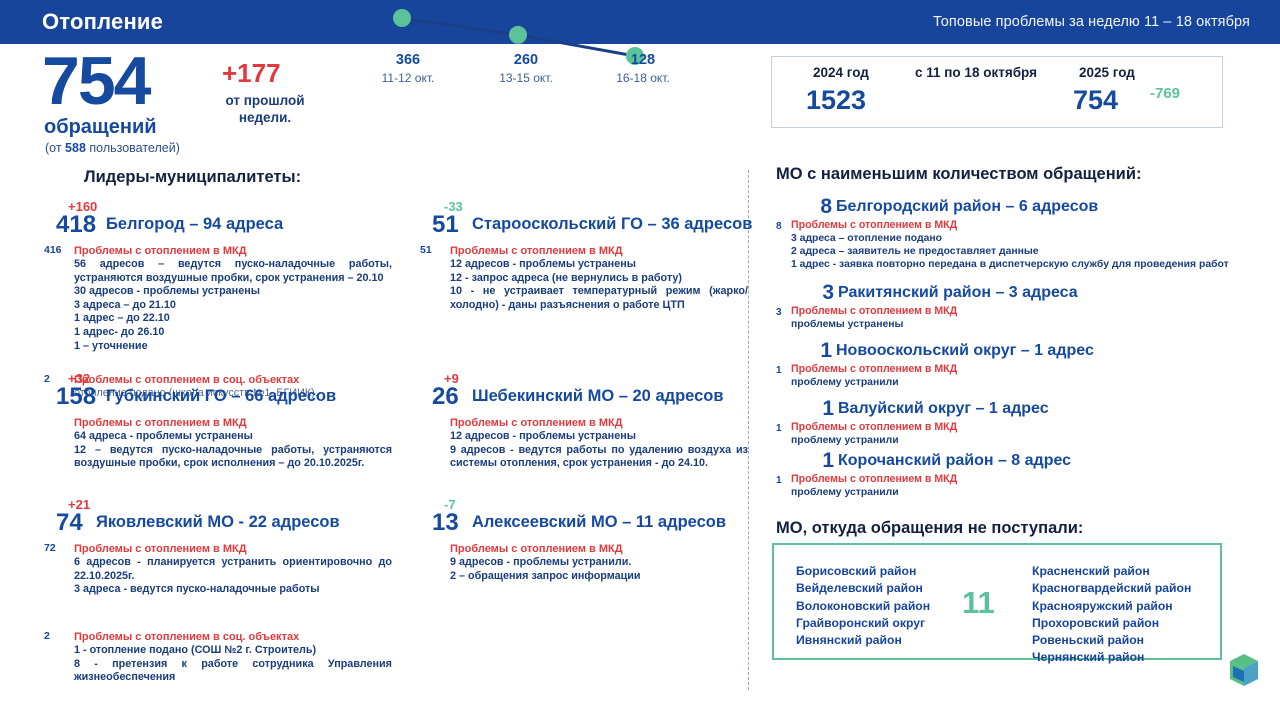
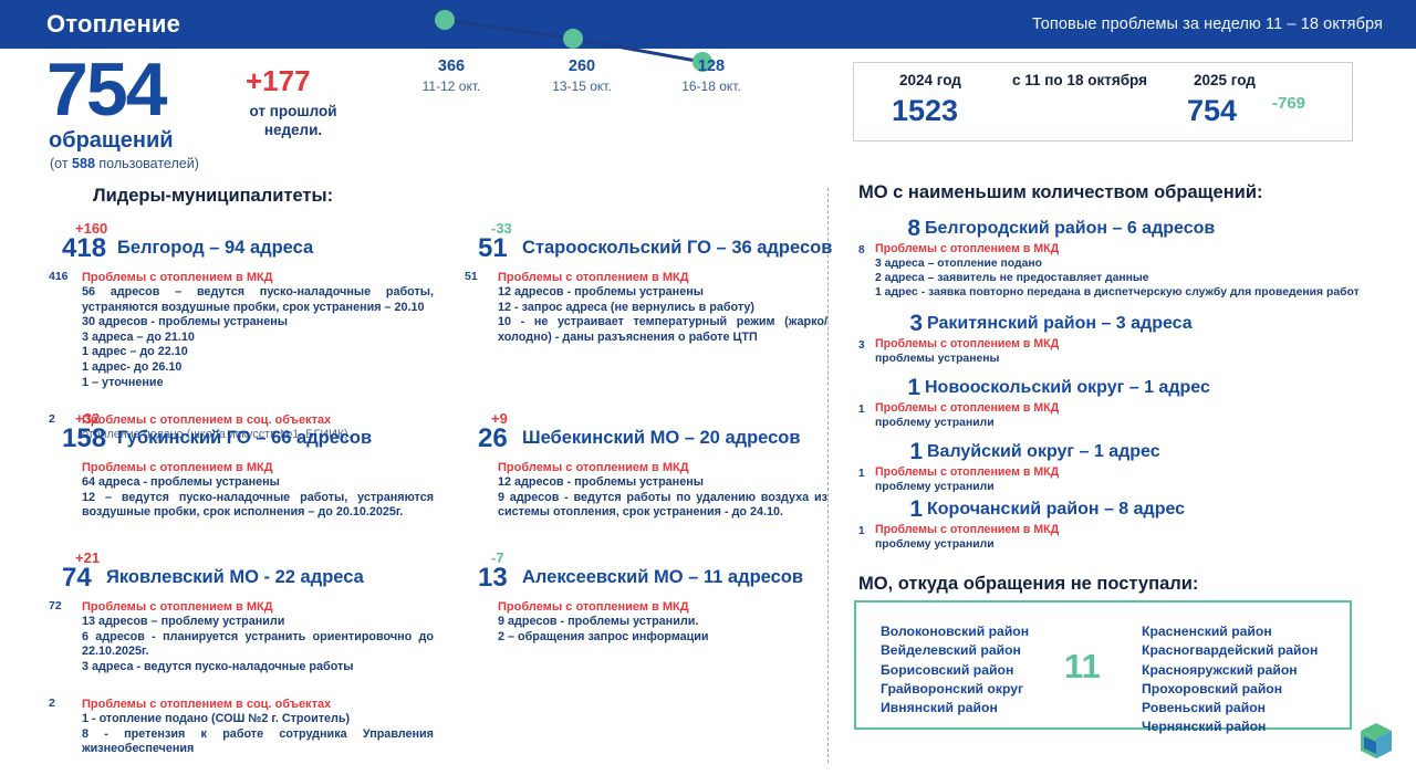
  Отопление
  Топовые проблемы за неделю 11 – 18 октября
  754
  обращений
  (от 588 пользователей)
  +177
  от прошлой недели.
  366
  11-12 окт.
  260
  13-15 окт.
  128
  16-18 окт.
  2024 год
  1523
  с 11 по 18 октября
  2025 год
  754
  -769
  Лидеры-муниципалитеты:
  МО с наименьшим количеством обращений:
  МО, откуда обращения не поступали:
  +160
  418
  Белгород – 94 адреса
  416
  Проблемы с отоплением в МКД
  56 адресов – ведутся пуско-наладочные работы, устраняются воздушные пробки, срок устранения – 20.10
  30 адресов - проблемы устранены
  3 адреса – до 21.10
  1 адрес – до 22.10
  1 адрес- до 26.10
  1 – уточнение
  2
  Проблемы с отоплением в соц. объектах
  отопление подано (школа искусств №1, БГИИК).
  +32
  158
  Губкинский ГО – 66 адресов
  Проблемы с отоплением в МКД
  64 адреса - проблемы устранены
  12 – ведутся пуско-наладочные работы, устраняются воздушные пробки, срок исполнения – до 20.10.2025г.
  +21
  74
- Яковлевский МО - 22 адресов
+ Яковлевский МО - 22 адреса
  72
  Проблемы с отоплением в МКД
+ 13 адресов – проблему устранили
  6 адресов - планируется устранить ориентировочно до 22.10.2025г.
  3 адреса - ведутся пуско-наладочные работы
  2
  Проблемы с отоплением в соц. объектах
  1 - отопление подано (СОШ №2 г. Строитель)
  8 - претензия к работе сотрудника Управления жизнеобеспечения
  -33
  51
  Старооскольский ГО – 36 адресов
  51
  Проблемы с отоплением в МКД
  12 адресов - проблемы устранены
  12 - запрос адреса (не вернулись в работу)
  10 - не устраивает температурный режим (жарко/холодно) - даны разъяснения о работе ЦТП
  +9
  26
  Шебекинский МО – 20 адресов
  Проблемы с отоплением в МКД
  12 адресов - проблемы устранены
  9 адресов - ведутся работы по удалению воздуха из системы отопления, срок устранения - до 24.10.
  -7
  13
  Алексеевский МО – 11 адресов
  Проблемы с отоплением в МКД
  9 адресов - проблемы устранили.
  2 – обращения запрос информации
  8
  Белгородский район – 6 адресов
  8
  Проблемы с отоплением в МКД
  3 адреса – отопление подано
  2 адреса – заявитель не предоставляет данные
  1 адрес - заявка повторно передана в диспетчерскую службу для проведения работ
  3
  Ракитянский район – 3 адреса
  3
  Проблемы с отоплением в МКД
  проблемы устранены
  1
  Новооскольский округ – 1 адрес
  1
  Проблемы с отоплением в МКД
  проблему устранили
  1
  Валуйский округ – 1 адрес
  1
  Проблемы с отоплением в МКД
  проблему устранили
  1
  Корочанский район – 8 адрес
  1
  Проблемы с отоплением в МКД
  проблему устранили
- Борисовский район
+ Волоконовский район
  Вейделевский район
- Волоконовский район
+ Борисовский район
  Грайворонский округ
  Ивнянский район
  11
  Красненский район
  Красногвардейский район
  Краснояружский район
  Прохоровский район
  Ровеньский район
  Чернянский район
